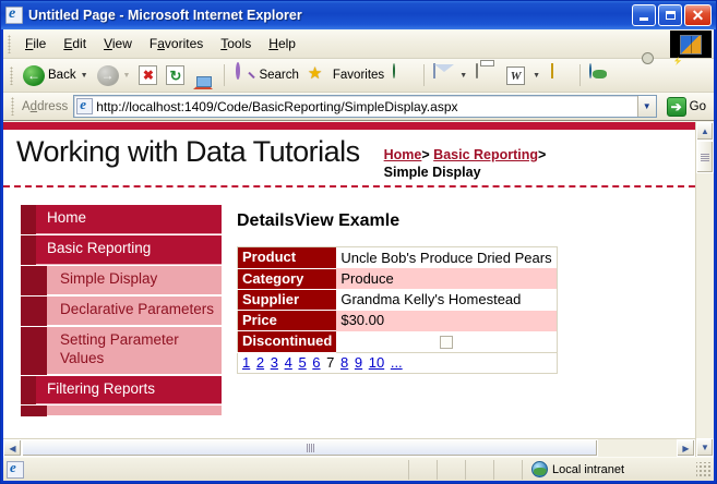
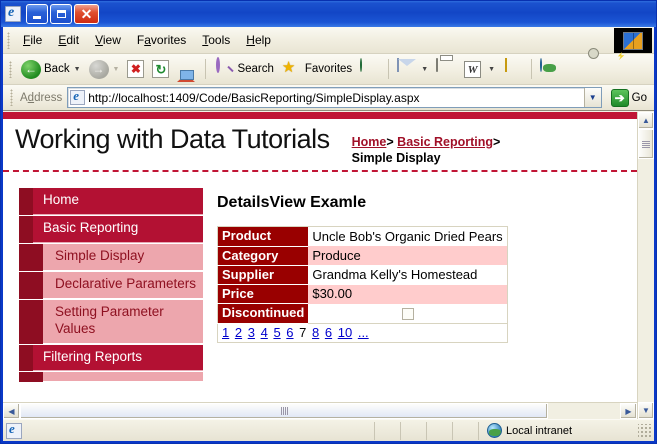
- Untitled Page - Microsoft Internet Explorer
  ✕
  File
  Edit
  View
  Favorites
  Tools
  Help
  ←
  Back
  →
  ✖
  ↻
  Search
  ★
  Favorites
  W
  Address
  http://localhost:1409/Code/BasicReporting/SimpleDisplay.aspx
  ▼
  ➔
  Go
  Working with Data Tutorials
  Home> Basic Reporting>
  Simple Display
  Home
  Basic Reporting
  Simple Display
  Declarative Parameters
  Setting Parameter Values
  Filtering Reports
  DetailsView Examle
- Product	Uncle Bob's Produce Dried Pears
+ Product	Uncle Bob's Organic Dried Pears
  Category	Produce
  Supplier	Grandma Kelly's Homestead
  Price	$30.00
  Discontinued
- 1 2 3 4 5 6 7 8 9 10 ...
+ 1 2 3 4 5 6 7 8 6 10 ...
  ◀
  ▶
  ▲
  ▼
  Local intranet
